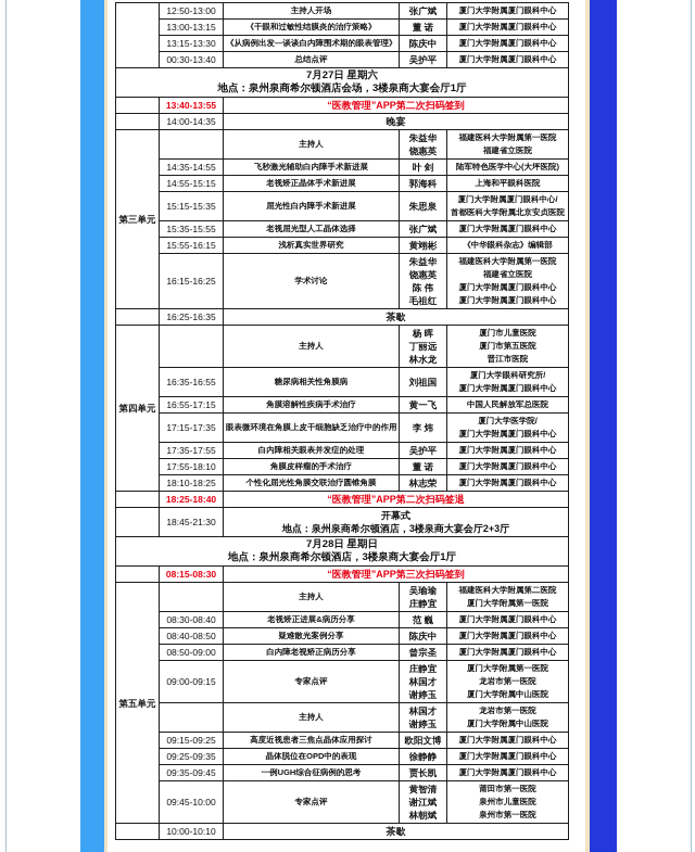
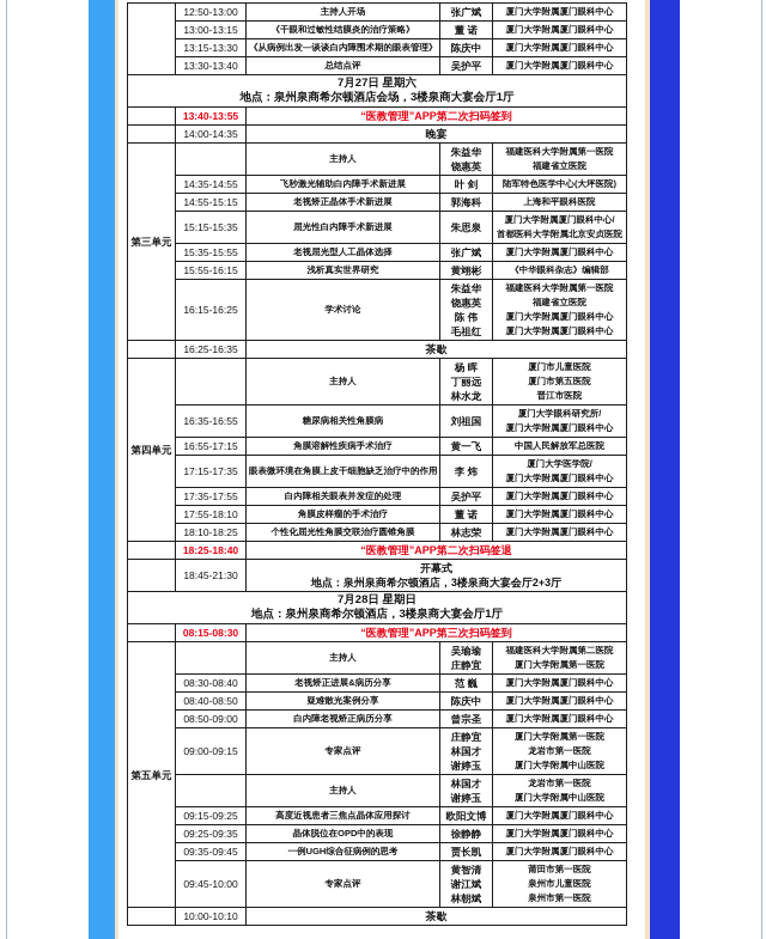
  	12:50-13:00	主持人开场	张广斌	厦门大学附属厦门眼科中心
  13:00-13:15	《干眼和过敏性结膜炎的治疗策略》	董 诺	厦门大学附属厦门眼科中心
  13:15-13:30	《从病例出发—谈谈白内障围术期的眼表管理》	陈庆中	厦门大学附属厦门眼科中心
- 00:30-13:40	总结点评	吴护平	厦门大学附属厦门眼科中心
+ 13:30-13:40	总结点评	吴护平	厦门大学附属厦门眼科中心
  7月27日 星期六地点：泉州泉商希尔顿酒店会场，3楼泉商大宴会厅1厅
  	13:40-13:55	“医教管理”APP第二次扫码签到
  	14:00-14:35	晚宴
  第三单元		主持人	朱益华饶惠英	福建医科大学附属第一医院福建省立医院
  14:35-14:55	飞秒激光辅助白内障手术新进展	叶 剑	陆军特色医学中心(大坪医院)
  14:55-15:15	老视矫正晶体手术新进展	郭海科	上海和平眼科医院
  15:15-15:35	屈光性白内障手术新进展	朱思泉	厦门大学附属厦门眼科中心/首都医科大学附属北京安贞医院
  15:35-15:55	老视屈光型人工晶体选择	张广斌	厦门大学附属厦门眼科中心
  15:55-16:15	浅析真实世界研究	黄翊彬	《中华眼科杂志》编辑部
  16:15-16:25	学术讨论	朱益华饶惠英陈 伟毛祖红	福建医科大学附属第一医院福建省立医院厦门大学附属厦门眼科中心厦门大学附属厦门眼科中心
  	16:25-16:35	茶歇
  第四单元		主持人	杨 晖丁丽远林水龙	厦门市儿童医院厦门市第五医院晋江市医院
  16:35-16:55	糖尿病相关性角膜病	刘祖国	厦门大学眼科研究所/厦门大学附属厦门眼科中心
  16:55-17:15	角膜溶解性疾病手术治疗	黄一飞	中国人民解放军总医院
  17:15-17:35	眼表微环境在角膜上皮干细胞缺乏治疗中的作用	李 炜	厦门大学医学院/厦门大学附属厦门眼科中心
  17:35-17:55	白内障相关眼表并发症的处理	吴护平	厦门大学附属厦门眼科中心
  17:55-18:10	角膜皮样瘤的手术治疗	董 诺	厦门大学附属厦门眼科中心
  18:10-18:25	个性化屈光性角膜交联治疗圆锥角膜	林志荣	厦门大学附属厦门眼科中心
  	18:25-18:40	“医教管理”APP第二次扫码签退
  	18:45-21:30	开幕式地点：泉州泉商希尔顿酒店，3楼泉商大宴会厅2+3厅
  7月28日 星期日地点：泉州泉商希尔顿酒店，3楼泉商大宴会厅1厅
  	08:15-08:30	“医教管理”APP第三次扫码签到
  第五单元		主持人	吴瑜瑜庄静宜	福建医科大学附属第二医院厦门大学附属第一医院
  08:30-08:40	老视矫正进展&病历分享	范 巍	厦门大学附属厦门眼科中心
  08:40-08:50	疑难散光案例分享	陈庆中	厦门大学附属厦门眼科中心
  08:50-09:00	白内障老视矫正病历分享	曾宗圣	厦门大学附属厦门眼科中心
  09:00-09:15	专家点评	庄静宜林国才谢婷玉	厦门大学附属第一医院龙岩市第一医院厦门大学附属中山医院
  	主持人	林国才谢婷玉	龙岩市第一医院厦门大学附属中山医院
  09:15-09:25	高度近视患者三焦点晶体应用探讨	欧阳文博	厦门大学附属厦门眼科中心
  09:25-09:35	晶体脱位在OPD中的表现	徐静静	厦门大学附属厦门眼科中心
  09:35-09:45	一例UGH综合征病例的思考	贾长凯	厦门大学附属厦门眼科中心
  09:45-10:00	专家点评	黄智清谢江斌林朝斌	莆田市第一医院泉州市儿童医院泉州市第一医院
  	10:00-10:10	茶歇
